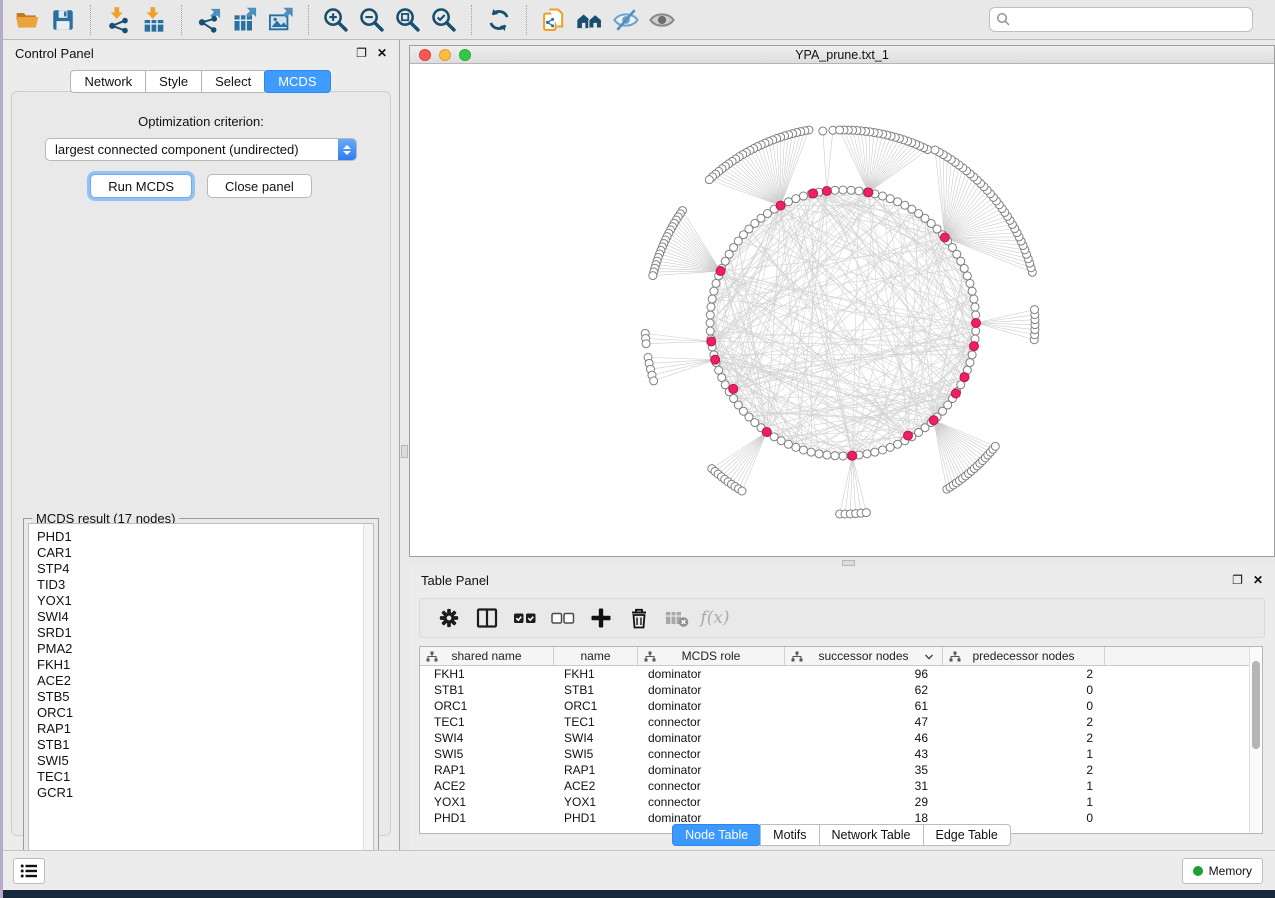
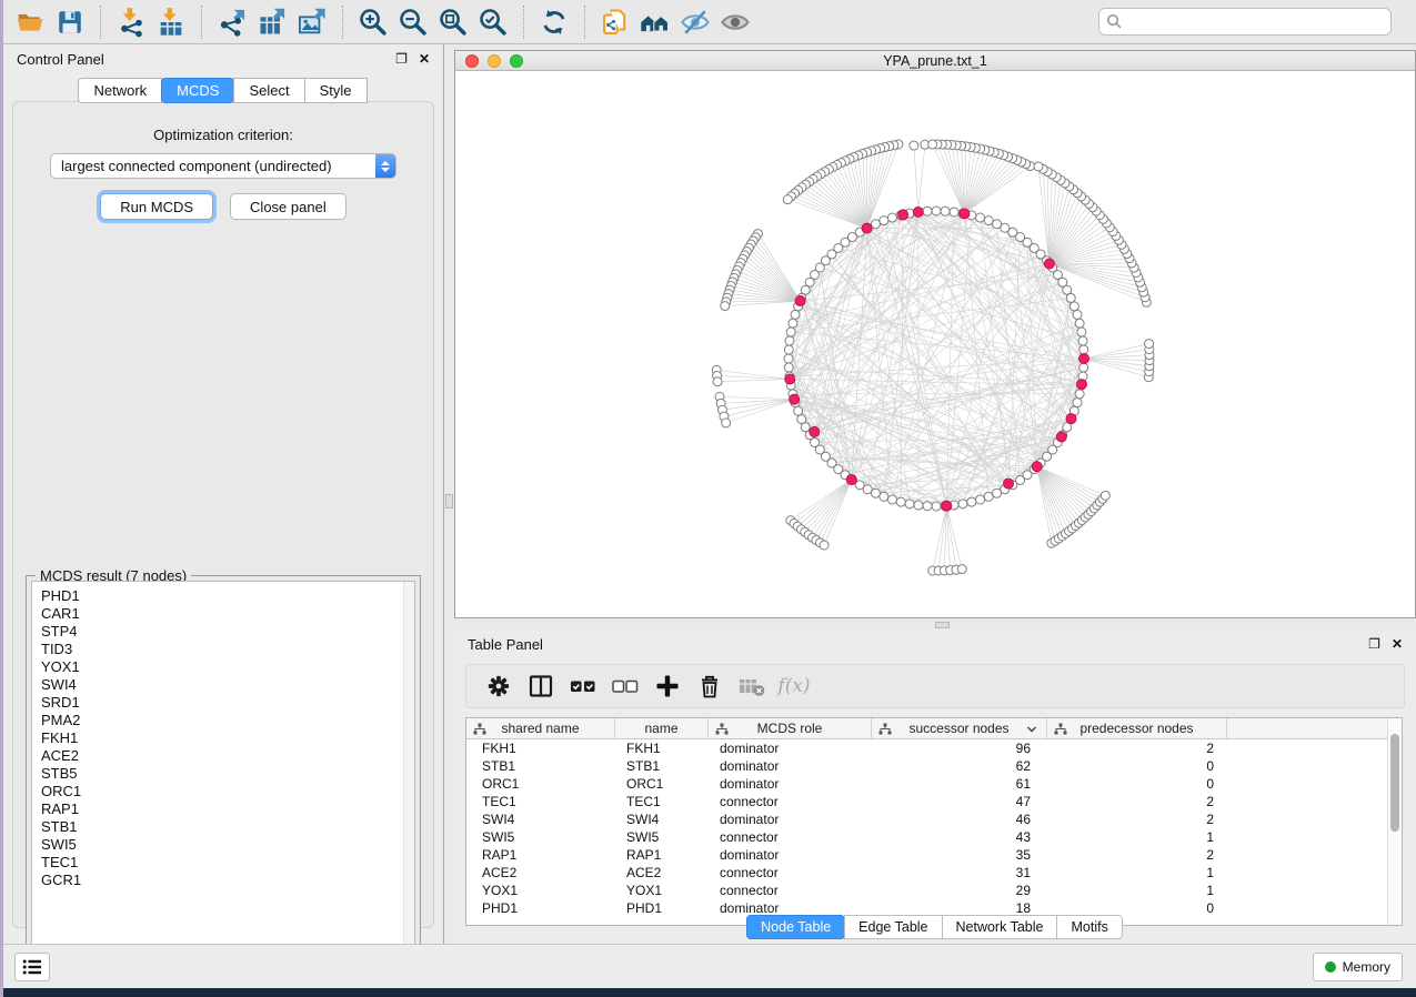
  Control Panel
  ❐
  ✕
  Network
- Style
+ MCDS
  Select
- MCDS
+ Style
  Optimization criterion:
  largest connected component (undirected)
  Run MCDS
  Close panel
- MCDS result (17 nodes)
+ MCDS result (7 nodes)
  PHD1
  CAR1
  STP4
  TID3
  YOX1
  SWI4
  SRD1
  PMA2
  FKH1
  ACE2
  STB5
  ORC1
  RAP1
  STB1
  SWI5
  TEC1
  GCR1
  YPA_prune.txt_1
  Table Panel
  ❐
  ✕
  f(x)
  shared name
  name
  MCDS role
  successor nodes
  predecessor nodes
  FKH1
  FKH1
  dominator
  96
  2
  STB1
  STB1
  dominator
  62
  0
  ORC1
  ORC1
  dominator
  61
  0
  TEC1
  TEC1
  connector
  47
  2
  SWI4
  SWI4
  dominator
  46
  2
  SWI5
  SWI5
  connector
  43
  1
  RAP1
  RAP1
  dominator
  35
  2
  ACE2
  ACE2
  connector
  31
  1
  YOX1
  YOX1
  connector
  29
  1
  PHD1
  PHD1
  dominator
  18
  0
  Node Table
- Motifs
+ Edge Table
  Network Table
- Edge Table
+ Motifs
  Memory
